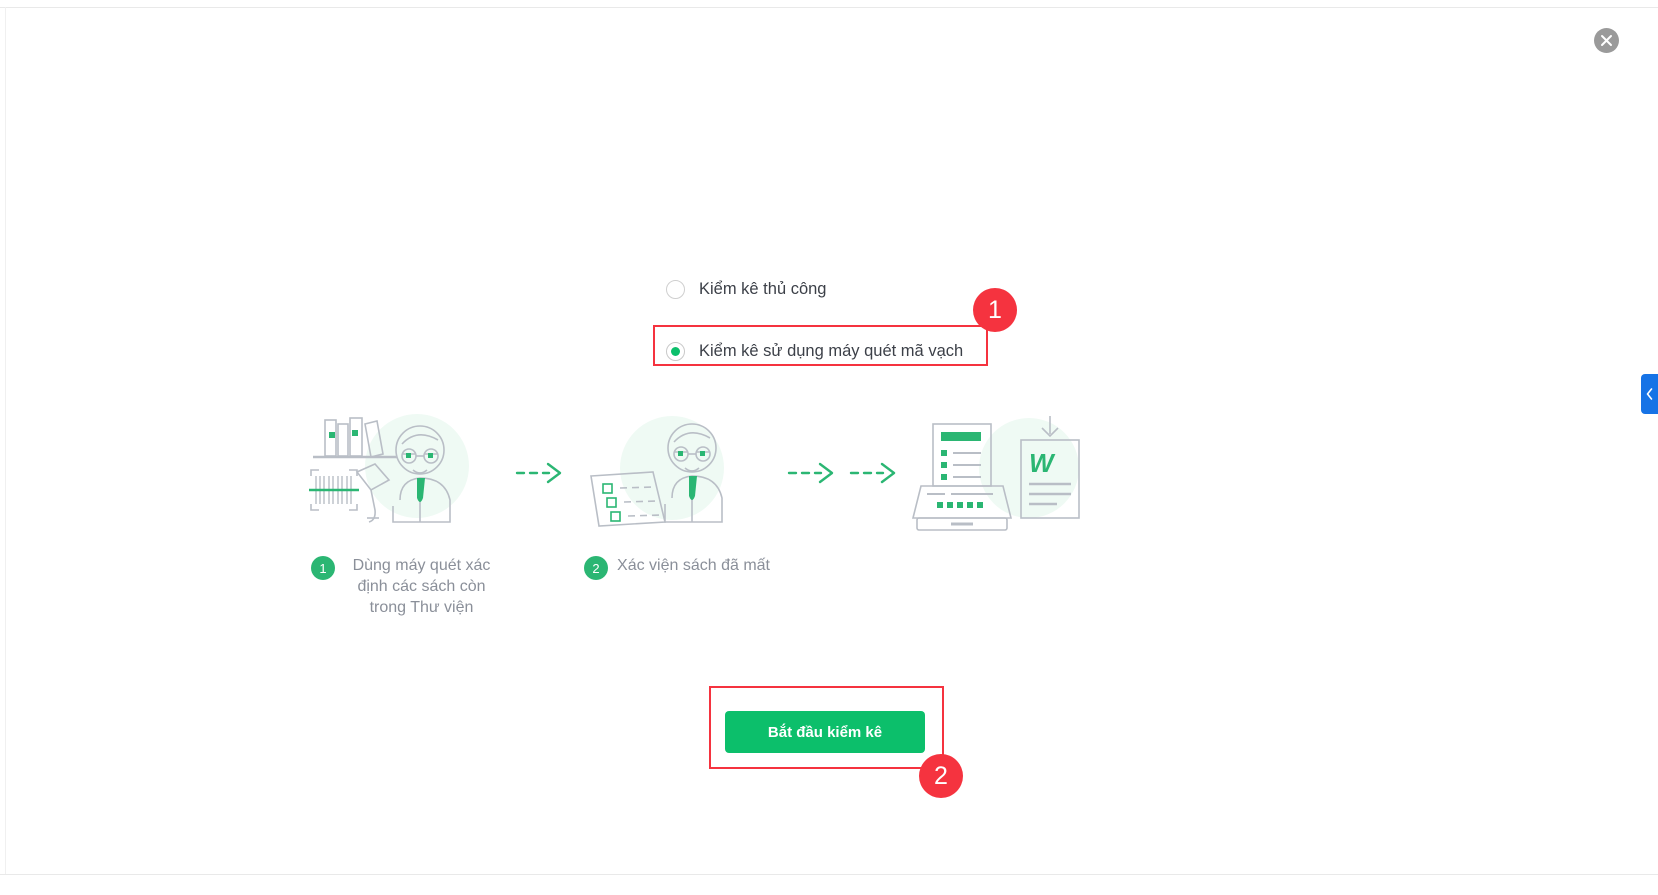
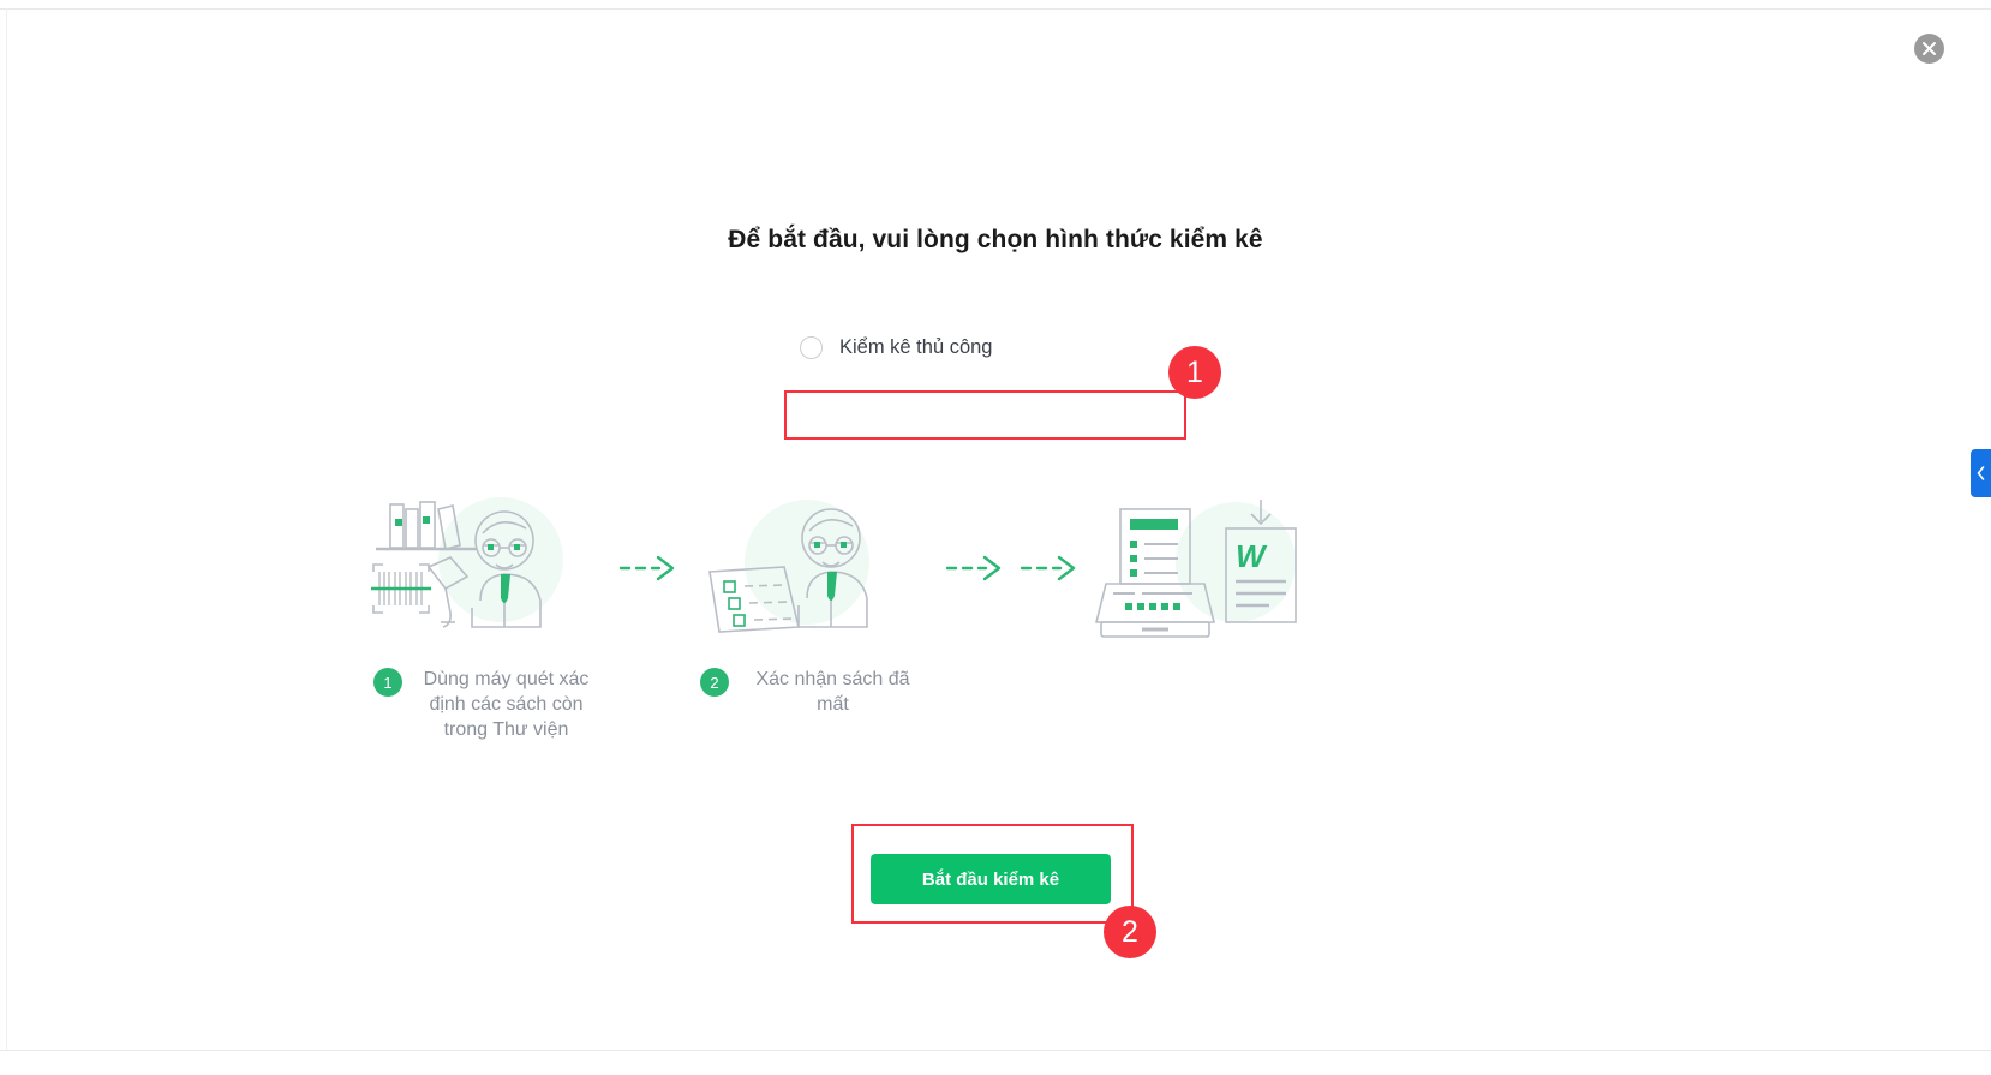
+ Để bắt đầu, vui lòng chọn hình thức kiểm kê
  Kiểm kê thủ công
- Kiểm kê sử dụng máy quét mã vạch
  1
  1
  Dùng máy quét xác định các sách còn trong Thư viện
  2
- Xác viện sách đã mất
+ Xác nhận sách đã mất
  W
  Bắt đầu kiểm kê
  2
